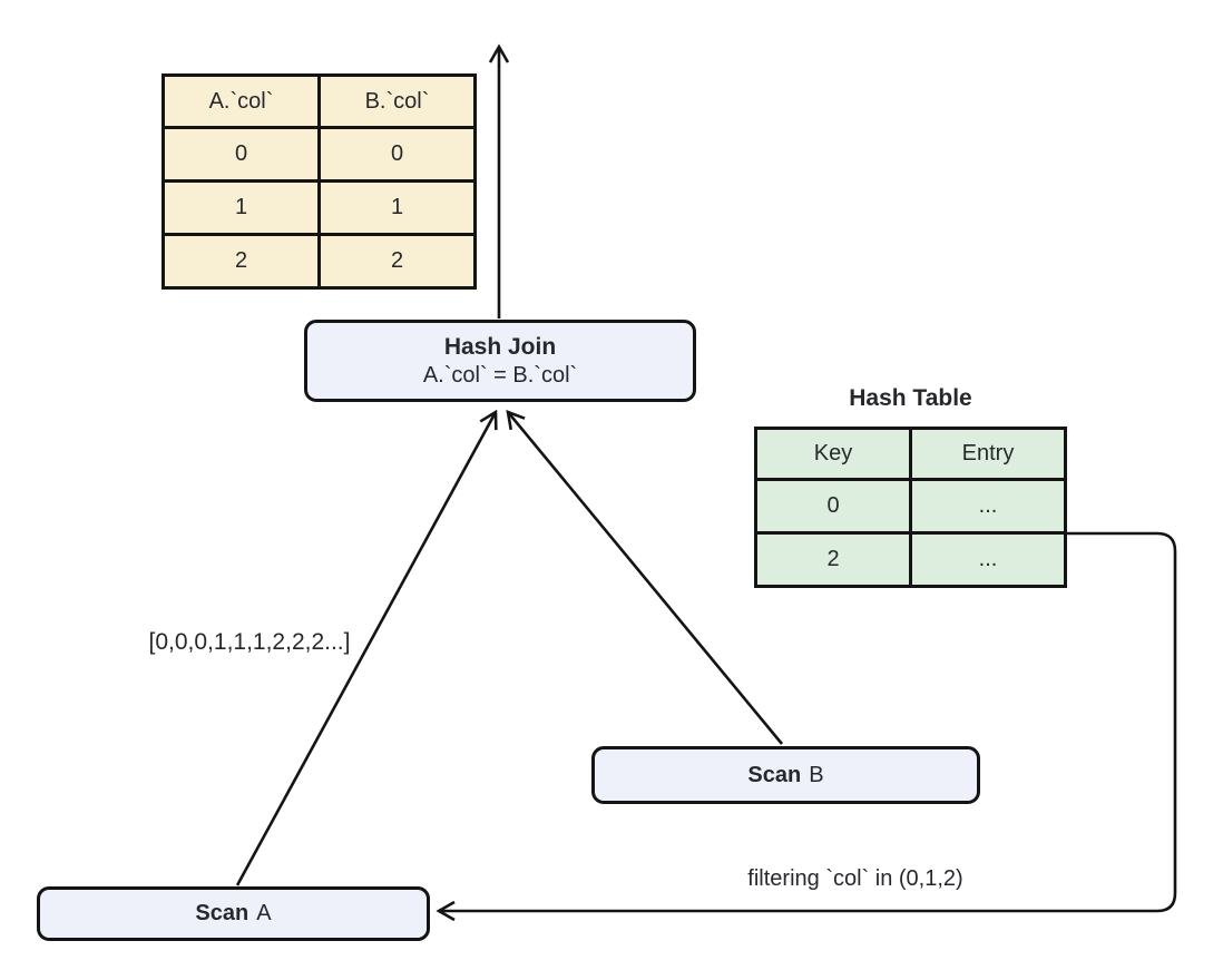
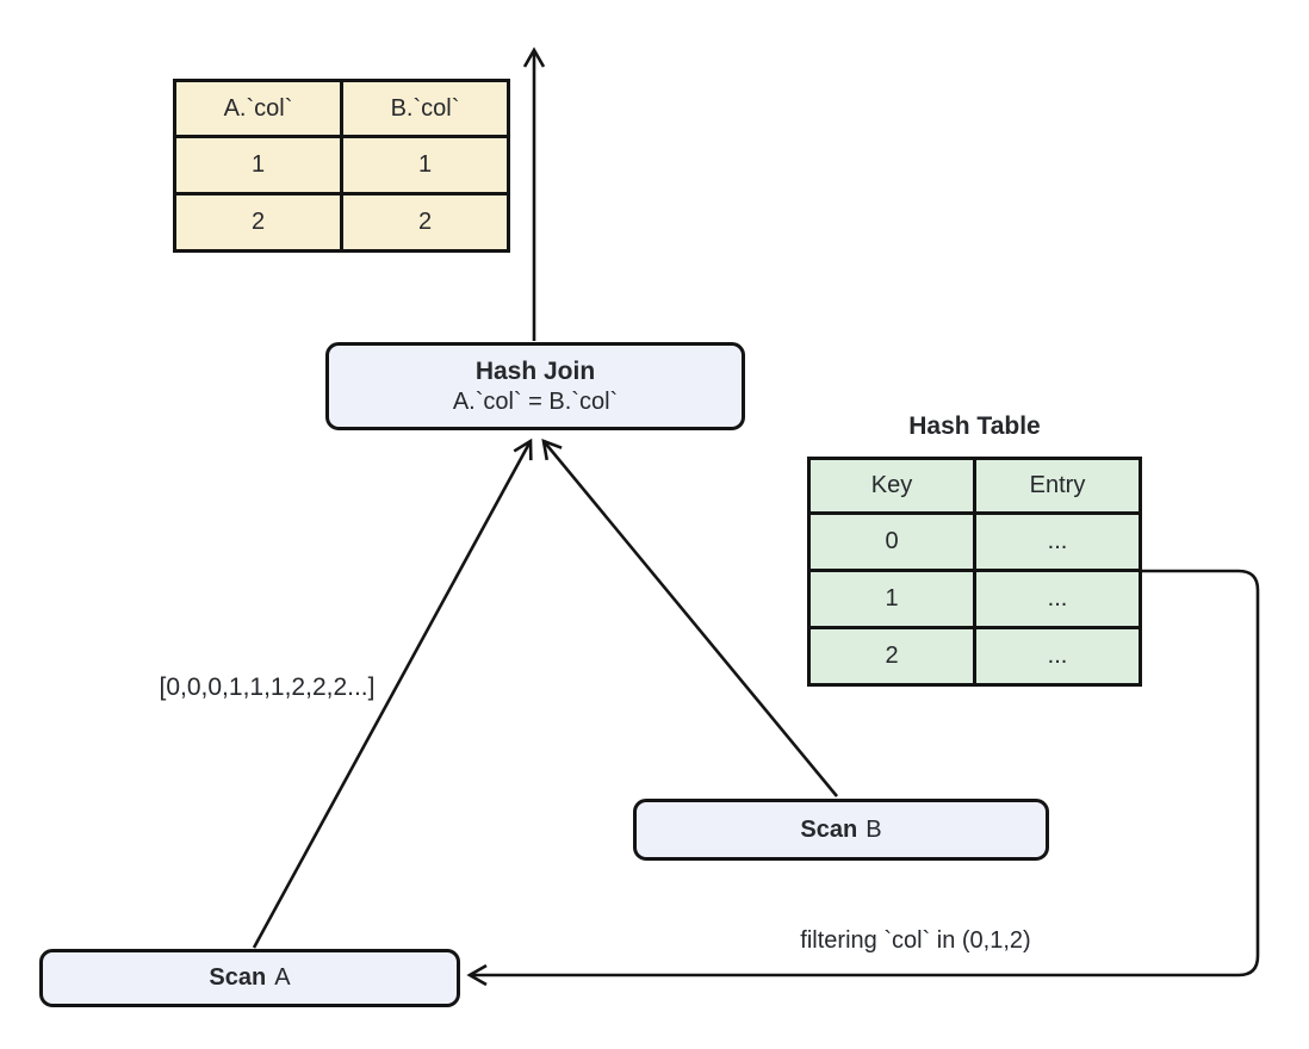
  A.`col`	B.`col`
- 0	0
  1	1
  2	2
  Hash Join
  A.`col` = B.`col`
  Hash Table
  Key	Entry
  0	...
+ 1	...
  2	...
  Scan
  B
  Scan
  A
  [0,0,0,1,1,1,2,2,2...]
  filtering `col` in (0,1,2)
